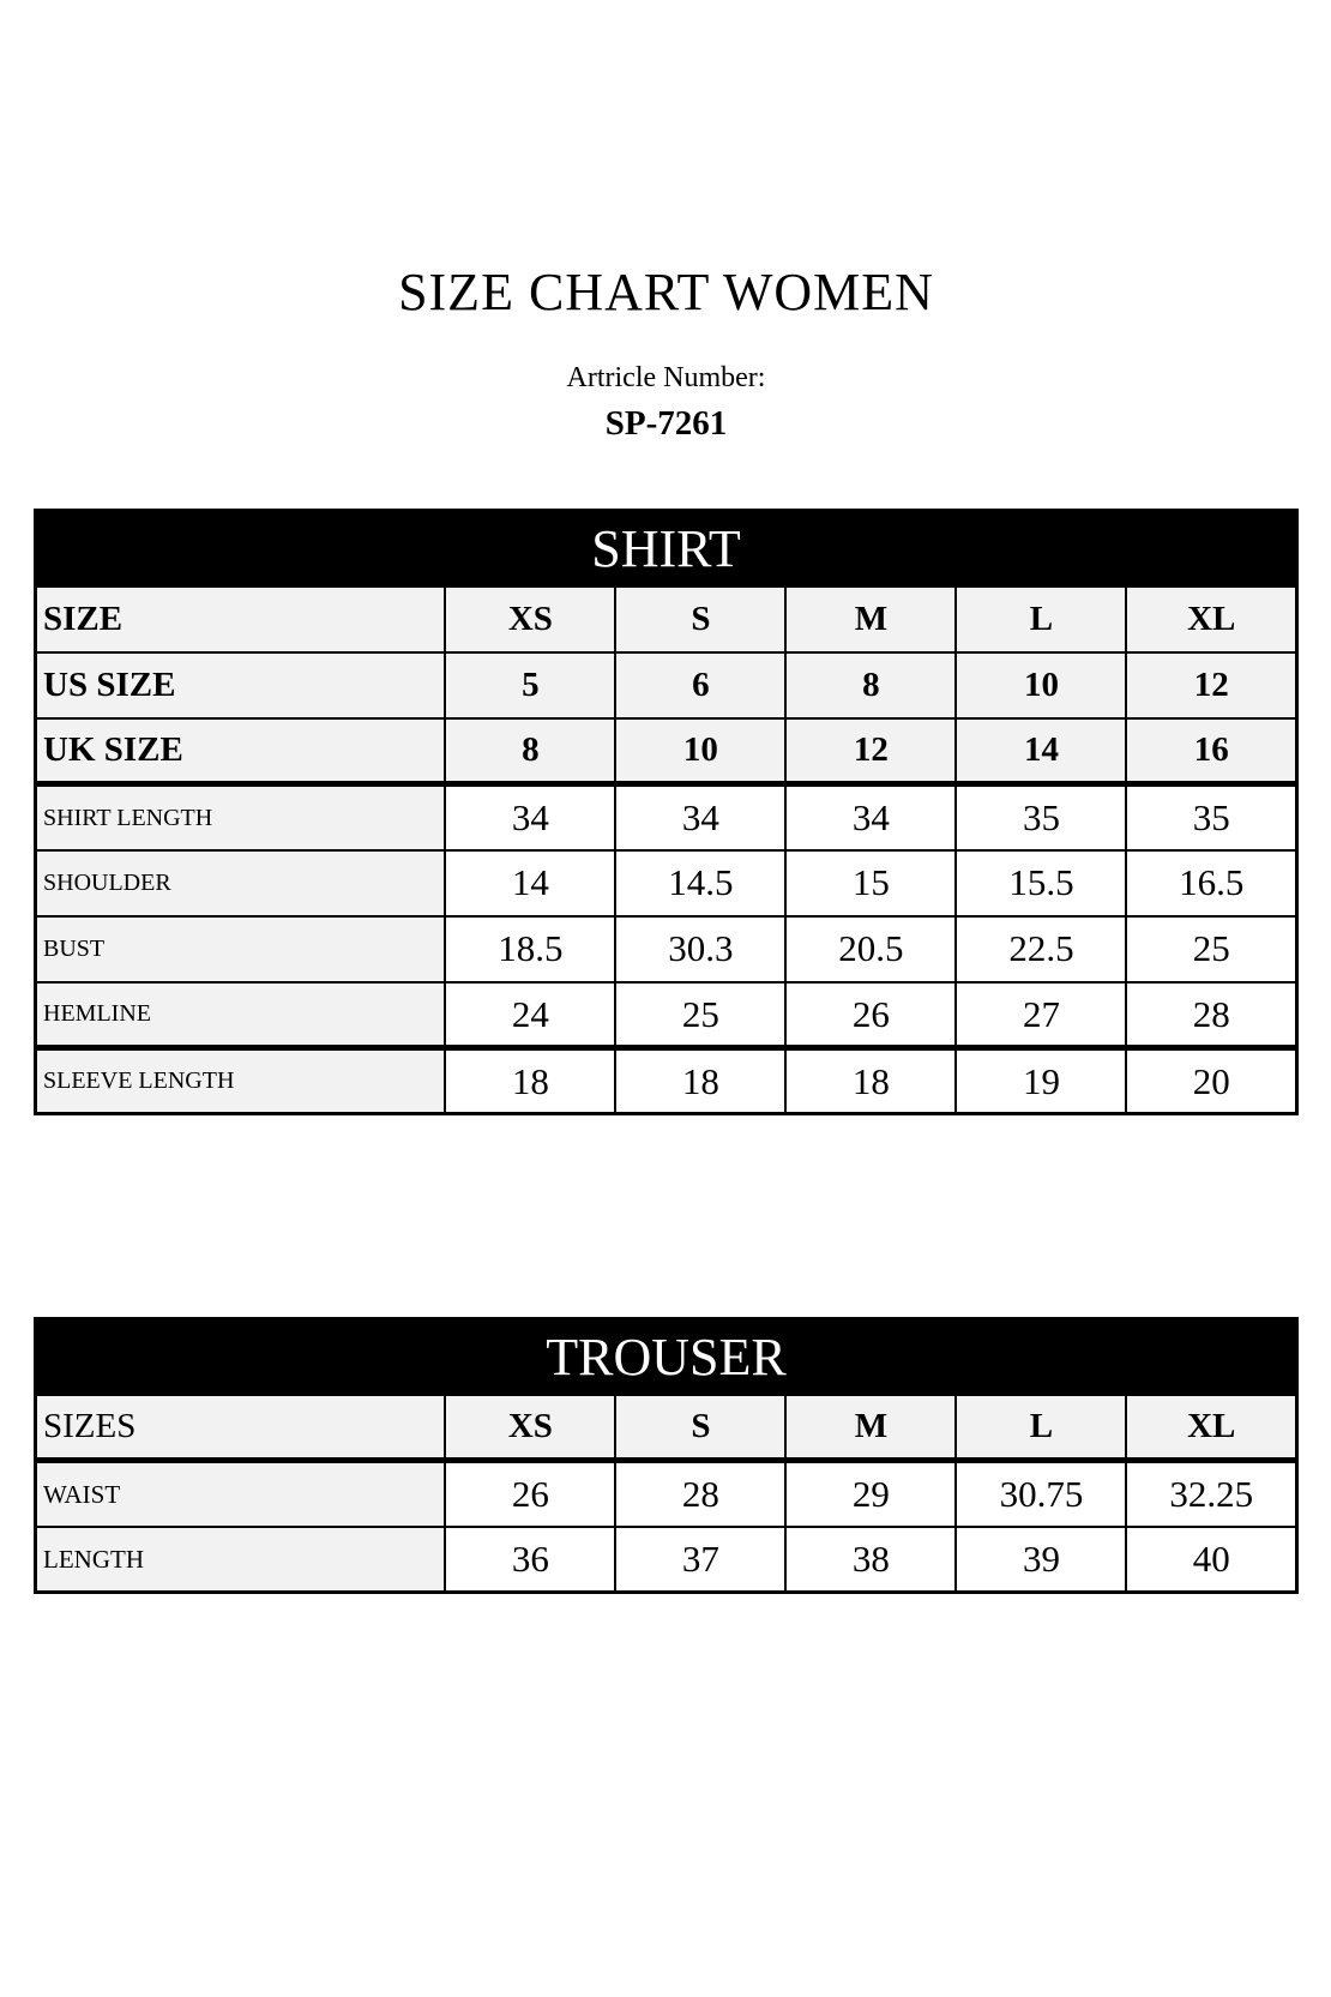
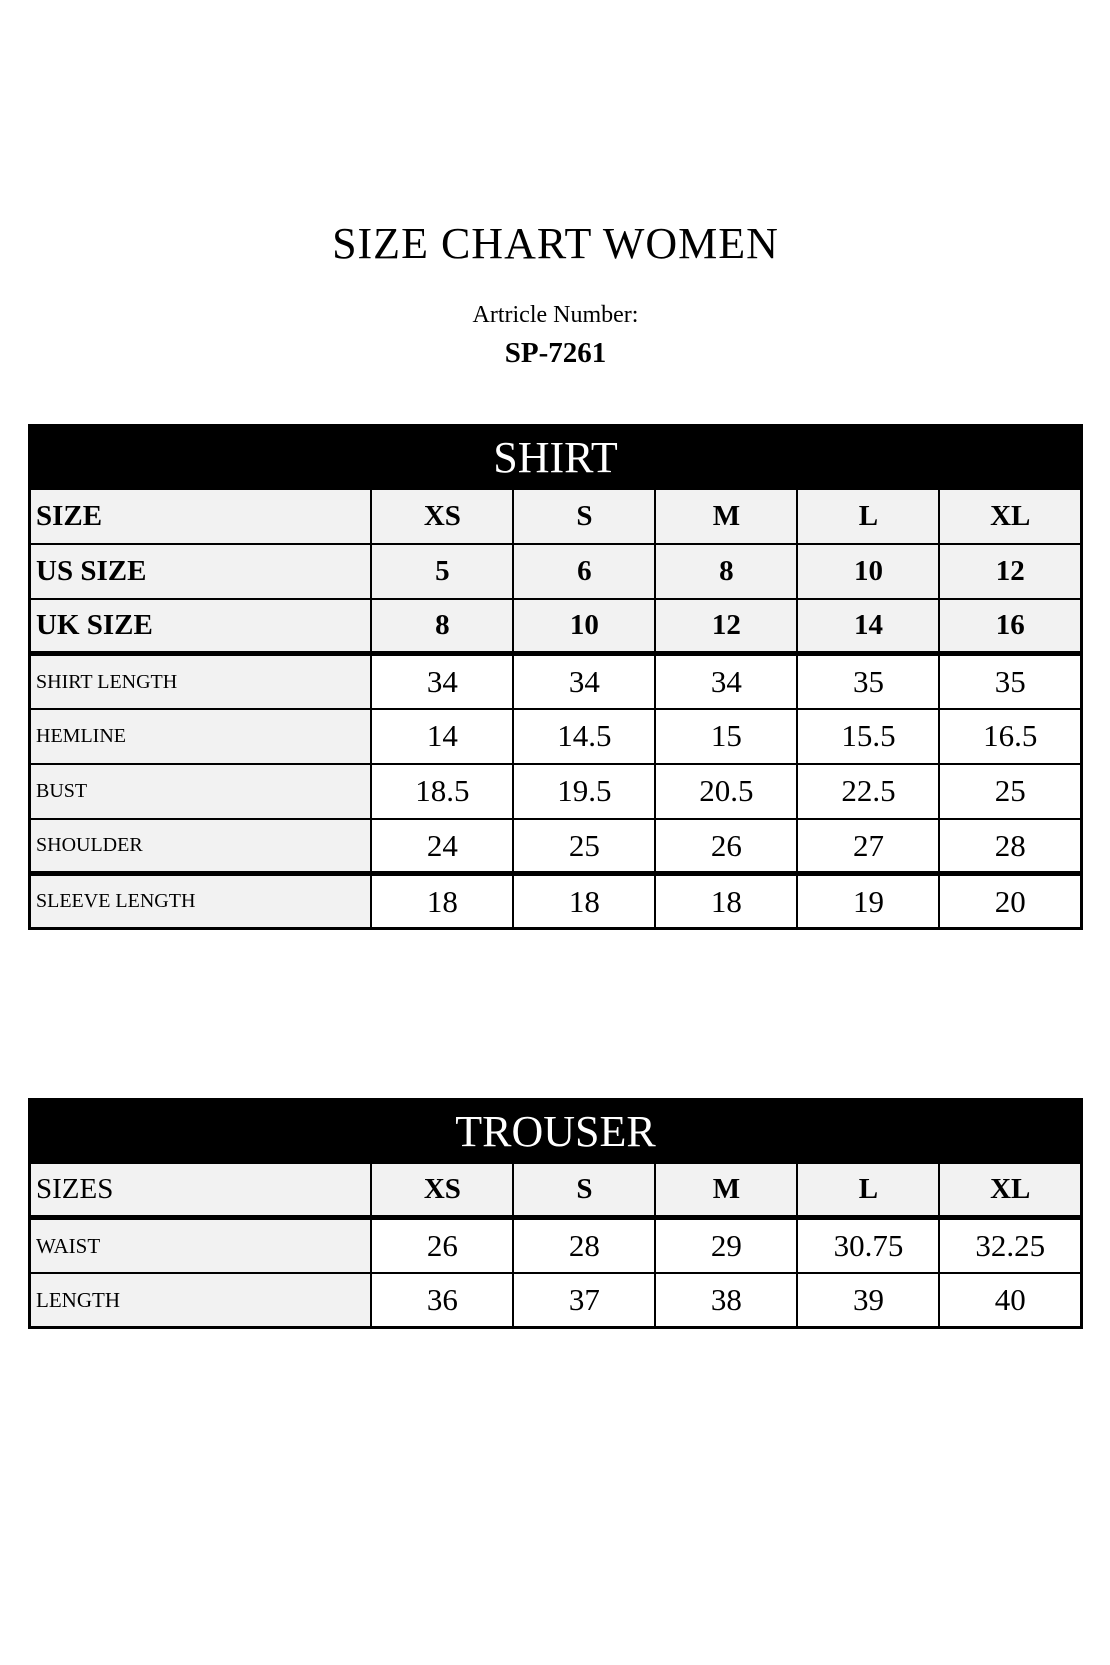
  SIZE CHART WOMEN
  Artricle Number:
  SP-7261
  SHIRT
  SIZE	XS	S	M	L	XL
  US SIZE	5	6	8	10	12
  UK SIZE	8	10	12	14	16
  SHIRT LENGTH	34	34	34	35	35
- SHOULDER	14	14.5	15	15.5	16.5
+ HEMLINE	14	14.5	15	15.5	16.5
- BUST	18.5	30.3	20.5	22.5	25
+ BUST	18.5	19.5	20.5	22.5	25
- HEMLINE	24	25	26	27	28
+ SHOULDER	24	25	26	27	28
  SLEEVE LENGTH	18	18	18	19	20
  TROUSER
  SIZES	XS	S	M	L	XL
  WAIST	26	28	29	30.75	32.25
  LENGTH	36	37	38	39	40
